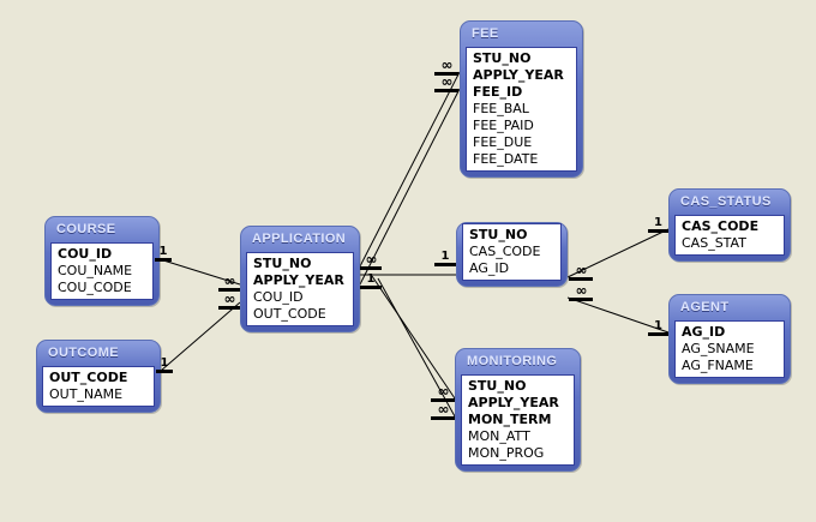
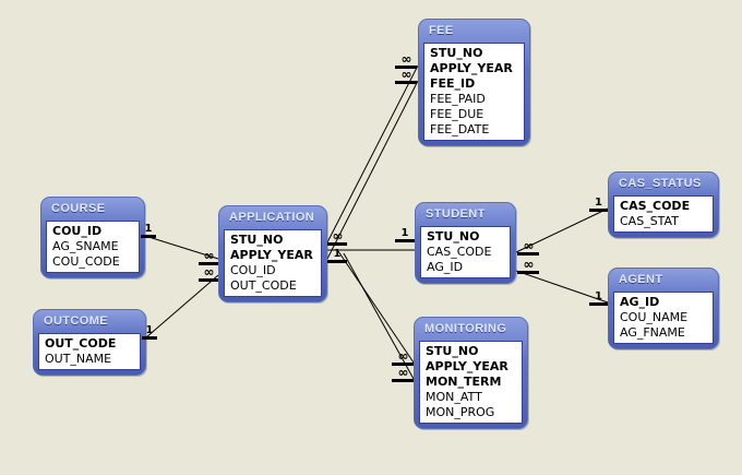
  FEE
  STU_NO
  APPLY_YEAR
  FEE_ID
- FEE_BAL
  FEE_PAID
  FEE_DUE
  FEE_DATE
  COURSE
  COU_ID
- COU_NAME
+ AG_SNAME
  COU_CODE
  OUTCOME
  OUT_CODE
  OUT_NAME
  APPLICATION
  STU_NO
  APPLY_YEAR
  COU_ID
  OUT_CODE
+ STUDENT
  STU_NO
  CAS_CODE
  AG_ID
  CAS_STATUS
  CAS_CODE
  CAS_STAT
  AGENT
  AG_ID
- AG_SNAME
+ COU_NAME
  AG_FNAME
  MONITORING
  STU_NO
  APPLY_YEAR
  MON_TERM
  MON_ATT
  MON_PROG
  1
  1
  ∞
  ∞
  ∞
  1
  ∞
  ∞
  1
  ∞
  ∞
  ∞
  ∞
  1
  1
